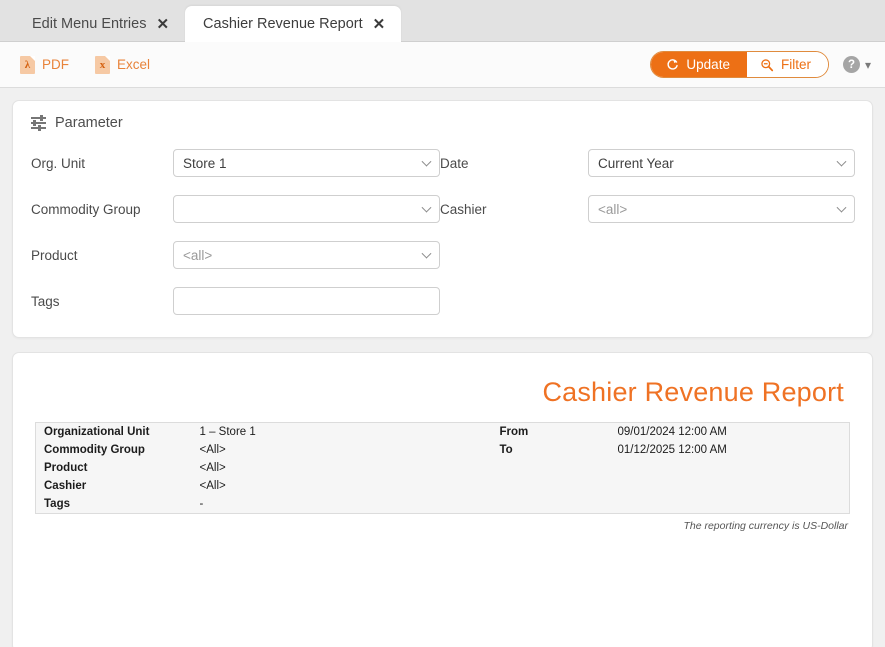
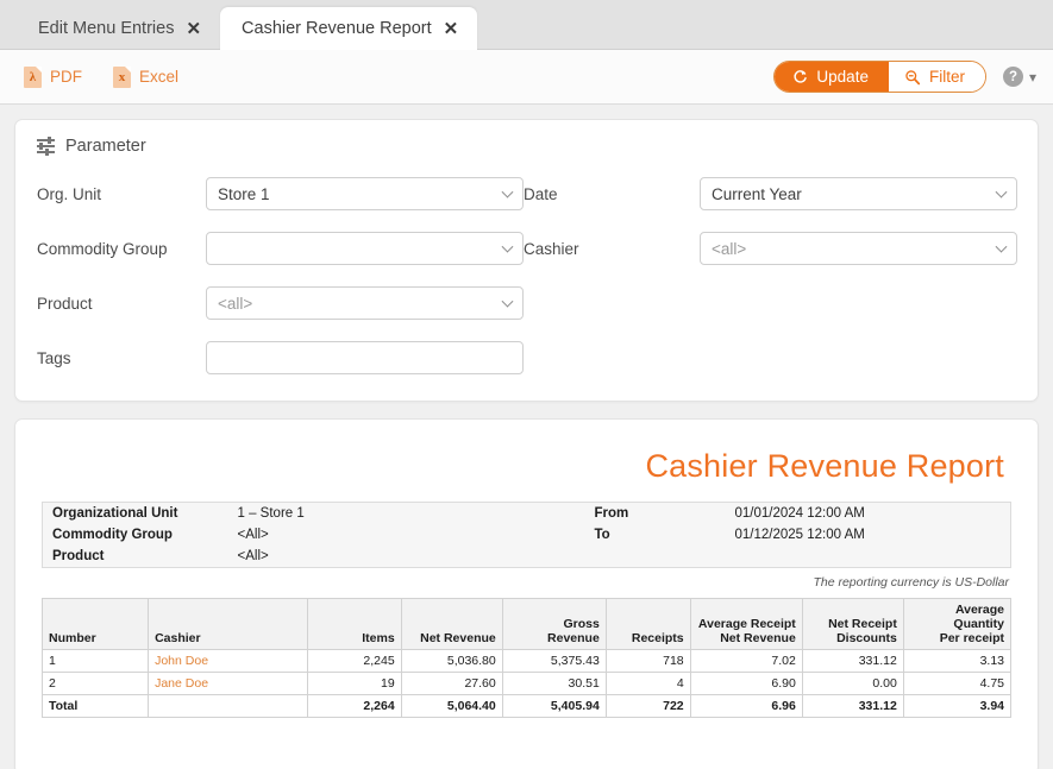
  Edit Menu Entries
  ✕
  Cashier Revenue Report
  ✕
  λ
  PDF
  x
  Excel
  Update
  Filter
  ?
  ▾
  Parameter
  Org. Unit
  Store 1
  Date
  Current Year
  Commodity Group
  Cashier
  <all>
  Product
  <all>
  Tags
  Cashier Revenue Report
- Organizational Unit	1 – Store 1	From	09/01/2024 12:00 AM
+ Organizational Unit	1 – Store 1	From	01/01/2024 12:00 AM
  Commodity Group	<All>	To	01/12/2025 12:00 AM
  Product	<All>
- Cashier	<All>
- Tags	-
  The reporting currency is US-Dollar
+ Number	Cashier	Items	Net Revenue	Gross Revenue	Receipts	Average Receipt Net Revenue	Net Receipt Discounts	Average Quantity Per receipt
+ 1	John Doe	2,245	5,036.80	5,375.43	718	7.02	331.12	3.13
+ 2	Jane Doe	19	27.60	30.51	4	6.90	0.00	4.75
+ Total		2,264	5,064.40	5,405.94	722	6.96	331.12	3.94
